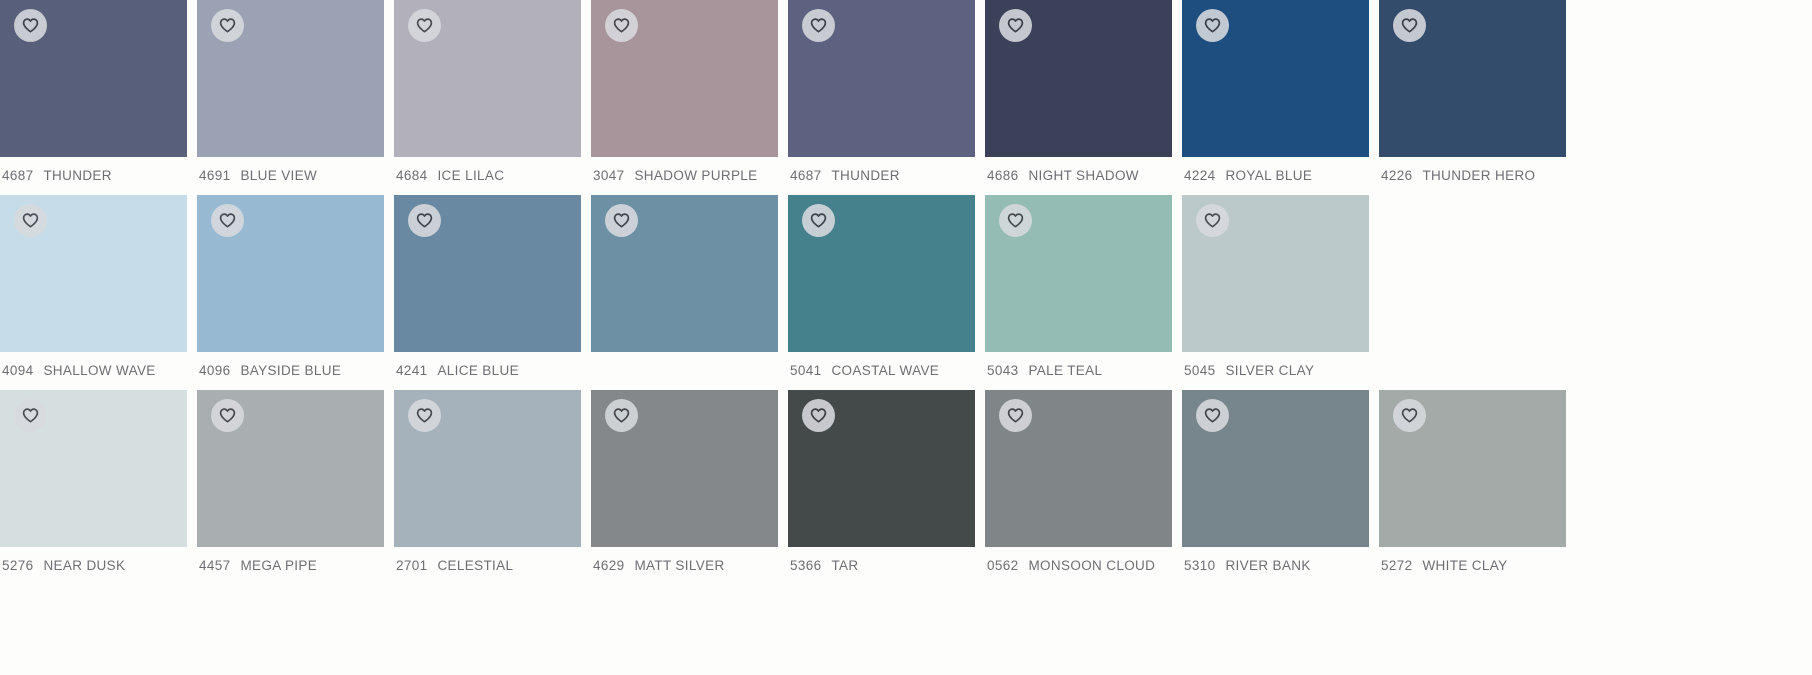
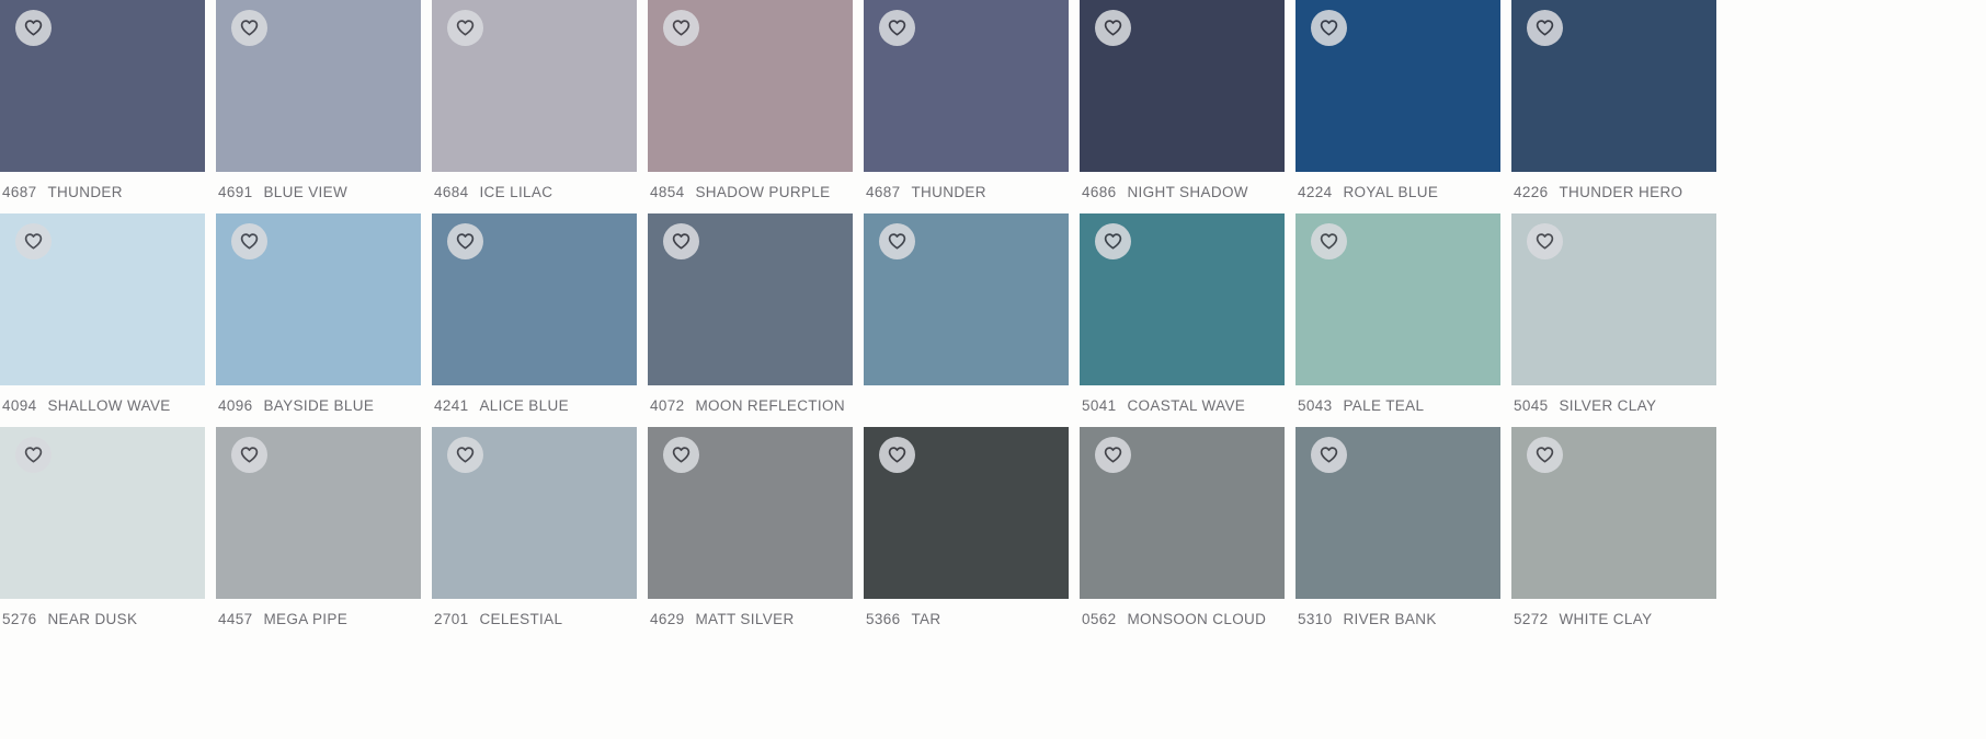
  4687 THUNDER
  4691 BLUE VIEW
  4684 ICE LILAC
- 3047 SHADOW PURPLE
+ 4854 SHADOW PURPLE
  4687 THUNDER
  4686 NIGHT SHADOW
  4224 ROYAL BLUE
  4226 THUNDER HERO
  4094 SHALLOW WAVE
  4096 BAYSIDE BLUE
  4241 ALICE BLUE
+ 4072 MOON REFLECTION
  5041 COASTAL WAVE
  5043 PALE TEAL
  5045 SILVER CLAY
  5276 NEAR DUSK
  4457 MEGA PIPE
  2701 CELESTIAL
  4629 MATT SILVER
  5366 TAR
  0562 MONSOON CLOUD
  5310 RIVER BANK
  5272 WHITE CLAY
